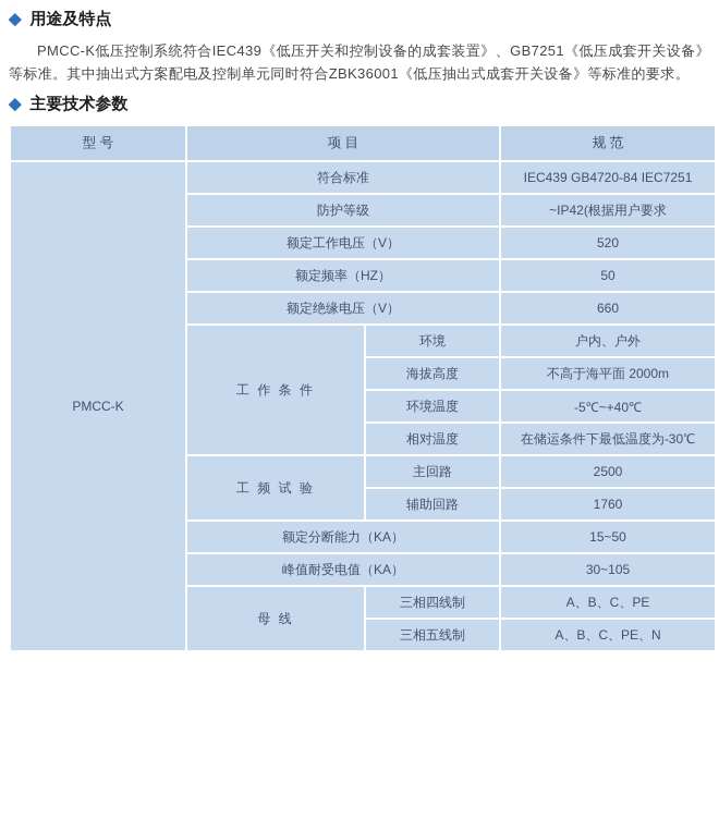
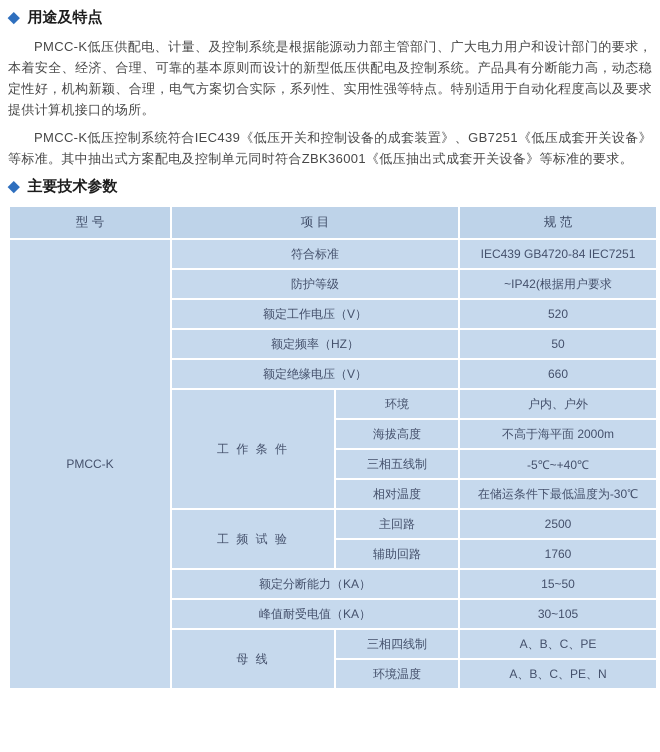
  ◆
  用途及特点
+ PMCC-K低压供配电、计量、及控制系统是根据能源动力部主管部门、广大电力用户和设计部门的要求，本着安全、经济、合理、可靠的基本原则而设计的新型低压供配电及控制系统。产品具有分断能力高，动态稳定性好，机构新颖、合理，电气方案切合实际，系列性、实用性强等特点。特别适用于自动化程度高以及要求提供计算机接口的场所。
  PMCC-K低压控制系统符合IEC439《低压开关和控制设备的成套装置》、GB7251《低压成套开关设备》等标准。其中抽出式方案配电及控制单元同时符合ZBK36001《低压抽出式成套开关设备》等标准的要求。
  ◆
  主要技术参数
  型 号	项 目	规 范
  PMCC-K	符合标准	IEC439 GB4720-84 IEC7251
  防护等级	~IP42(根据用户要求
  额定工作电压（V）	520
  额定频率（HZ）	50
  额定绝缘电压（V）	660
  工 作 条 件	环境	户内、户外
  海拔高度	不高于海平面 2000m
- 环境温度	-5℃~+40℃
+ 三相五线制	-5℃~+40℃
  相对温度	在储运条件下最低温度为-30℃
  工 频 试 验	主回路	2500
  辅助回路	1760
  额定分断能力（KA）	15~50
  峰值耐受电值（KA）	30~105
  母 线	三相四线制	A、B、C、PE
- 三相五线制	A、B、C、PE、N
+ 环境温度	A、B、C、PE、N
